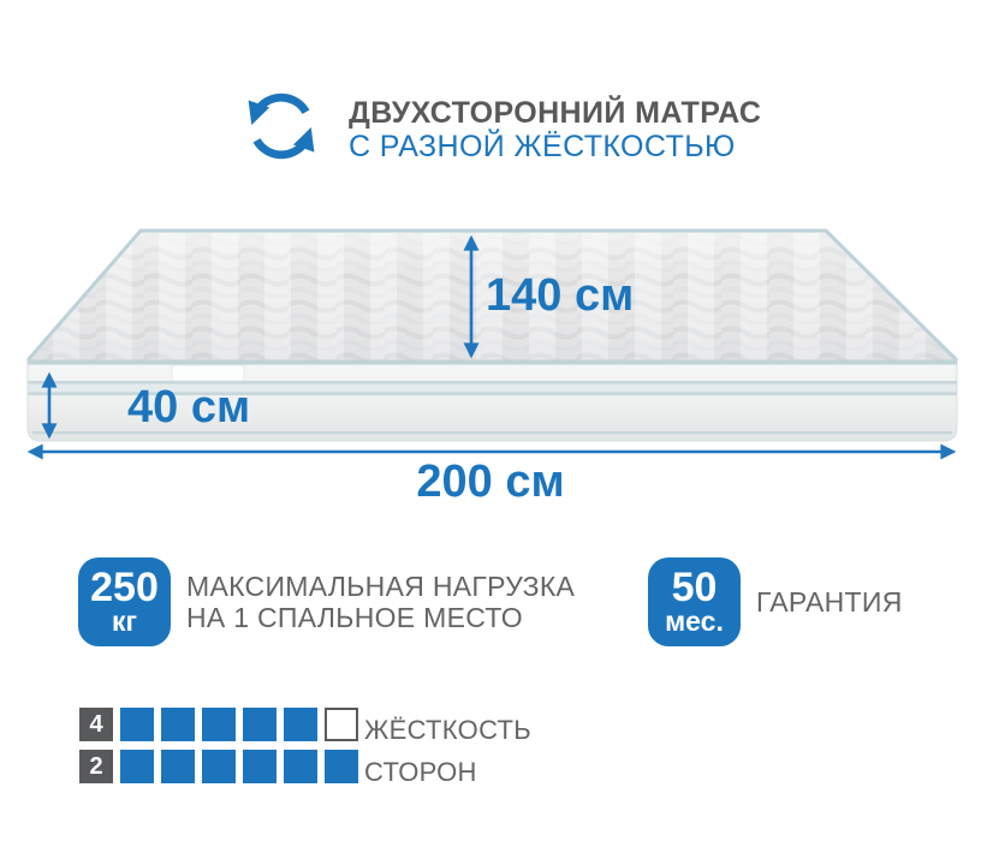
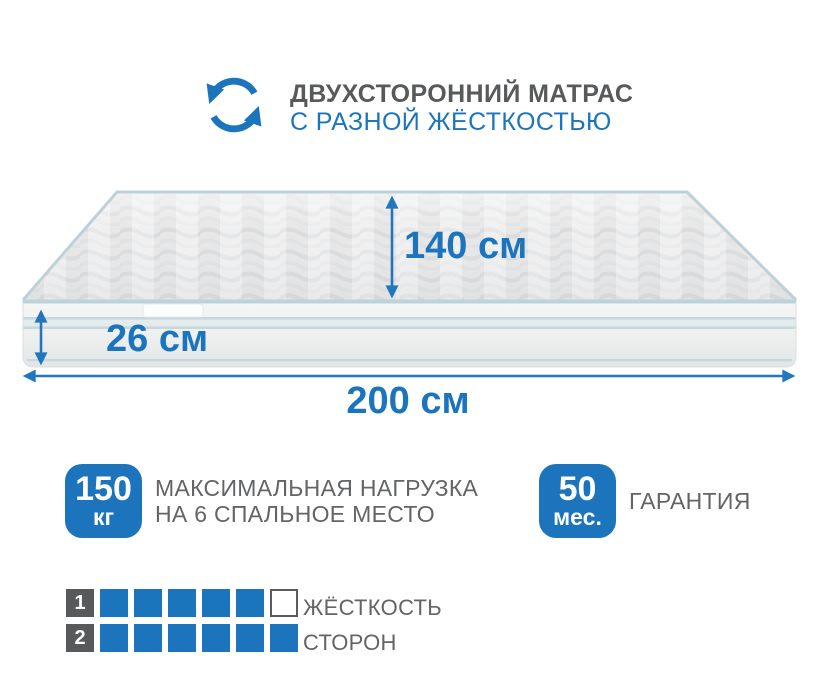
  ДВУХСТОРОННИЙ МАТРАС
  С РАЗНОЙ ЖЁСТКОСТЬЮ
  140 см
- 40 см
+ 26 см
  200 см
- 250
+ 150
  кг
  МАКСИМАЛЬНАЯ НАГРУЗКА
- НА 1 СПАЛЬНОЕ МЕСТО
+ НА 6 СПАЛЬНОЕ МЕСТО
  50
  мес.
  ГАРАНТИЯ
- 4
+ 1
  2
  ЖЁСТКОСТЬ
  СТОРОН
